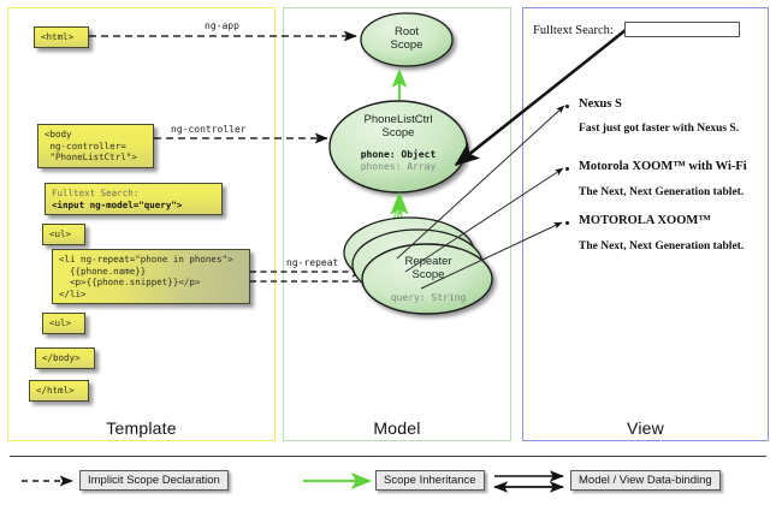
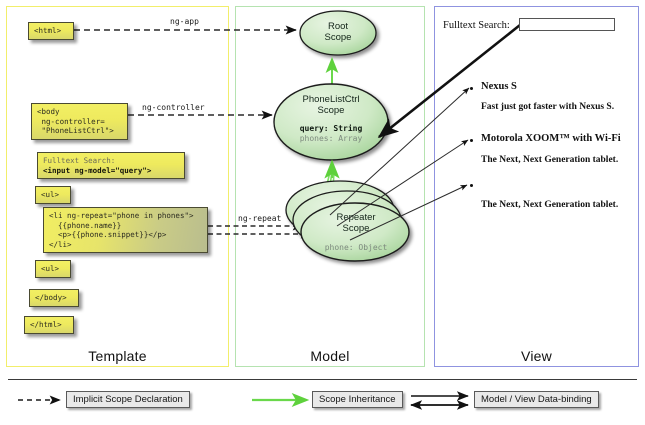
  Template
  Model
  View
  Root
  Scope
  PhoneListCtrl
  Scope
- phone: Object
+ query: String
  phones: Array
  Repeater
  Scope
- query: String
+ phone: Object
  ng-app
  ng-controller
  ng-repeat
  <html>
  <body
  ng-controller=
  "PhoneListCtrl">
  Fulltext Search: <input ng-model="query">
  <ul>
  <li ng-repeat="phone in phones">
  {{phone.name}}
  <p>{{phone.snippet}}</p>
  </li>
  <ul>
  </body>
  </html>
  Fulltext Search:
  Nexus S
  Fast just got faster with Nexus S.
  Motorola XOOM™ with Wi-Fi
  The Next, Next Generation tablet.
- MOTOROLA XOOM™
  The Next, Next Generation tablet.
  Implicit Scope Declaration
  Scope Inheritance
  Model / View Data-binding
